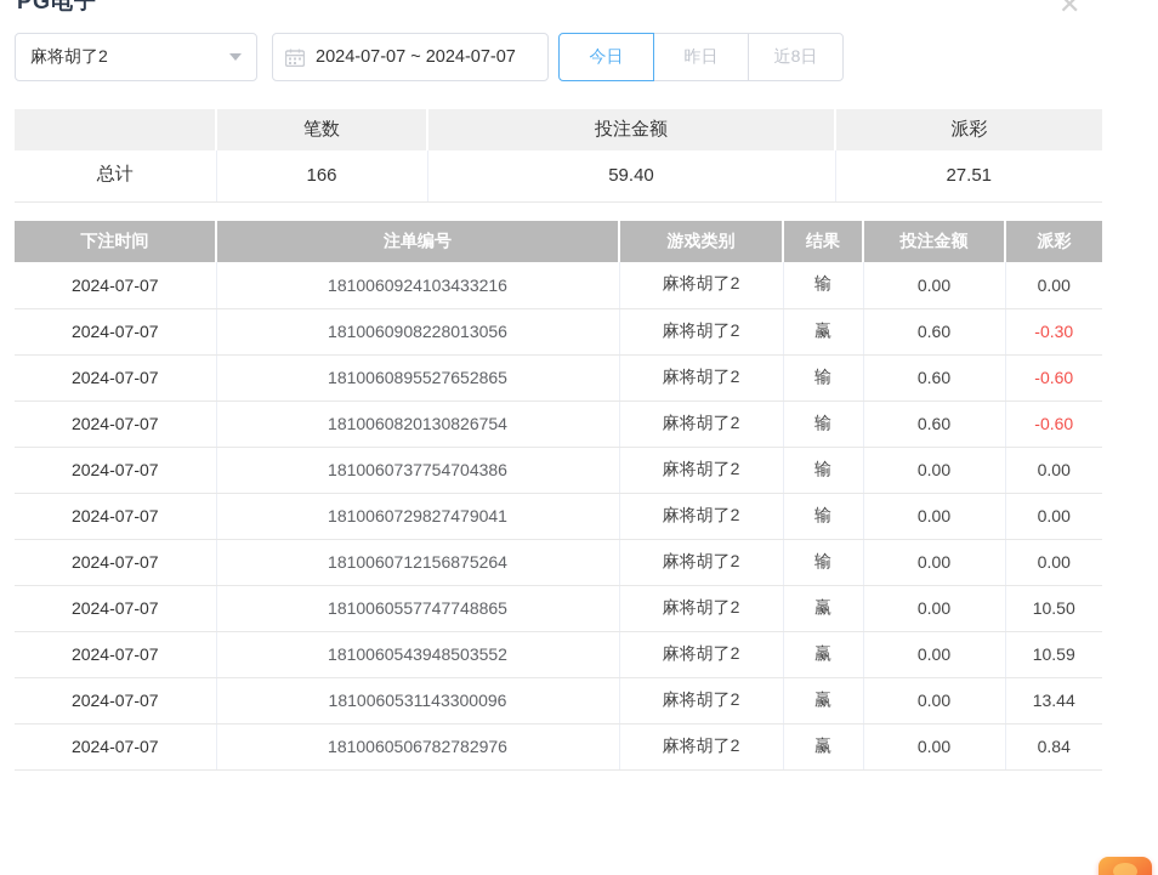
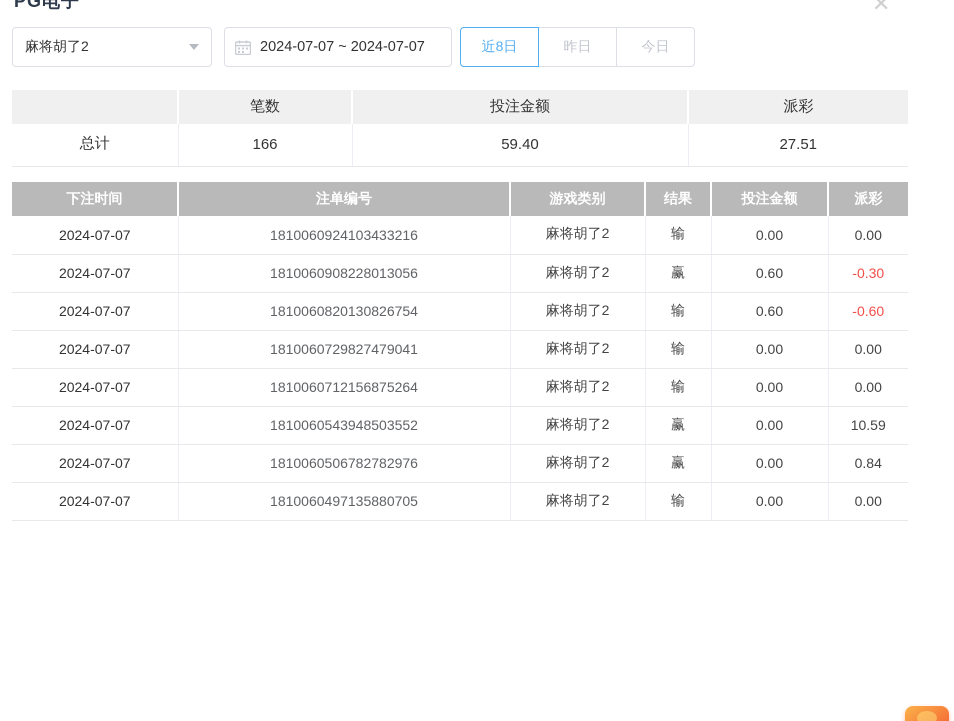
  PG电子
  ✕
  麻将胡了2
  2024-07-07 ~ 2024-07-07
- 今日
+ 近8日
  昨日
- 近8日
+ 今日
  	笔数	投注金额	派彩
  总计	166	59.40	27.51
  下注时间	注单编号	游戏类别	结果	投注金额	派彩
  2024-07-07	1810060924103433216	麻将胡了2	输	0.00	0.00
  2024-07-07	1810060908228013056	麻将胡了2	赢	0.60	-0.30
- 2024-07-07	1810060895527652865	麻将胡了2	输	0.60	-0.60
  2024-07-07	1810060820130826754	麻将胡了2	输	0.60	-0.60
- 2024-07-07	1810060737754704386	麻将胡了2	输	0.00	0.00
  2024-07-07	1810060729827479041	麻将胡了2	输	0.00	0.00
  2024-07-07	1810060712156875264	麻将胡了2	输	0.00	0.00
- 2024-07-07	1810060557747748865	麻将胡了2	赢	0.00	10.50
  2024-07-07	1810060543948503552	麻将胡了2	赢	0.00	10.59
- 2024-07-07	1810060531143300096	麻将胡了2	赢	0.00	13.44
  2024-07-07	1810060506782782976	麻将胡了2	赢	0.00	0.84
+ 2024-07-07	1810060497135880705	麻将胡了2	输	0.00	0.00
